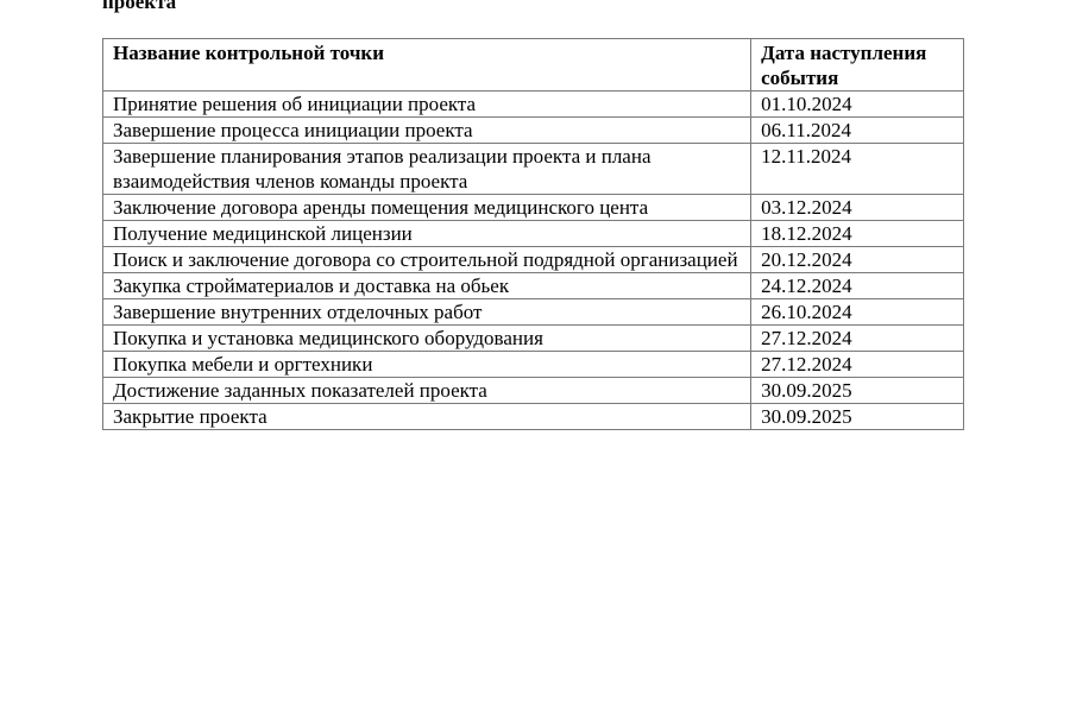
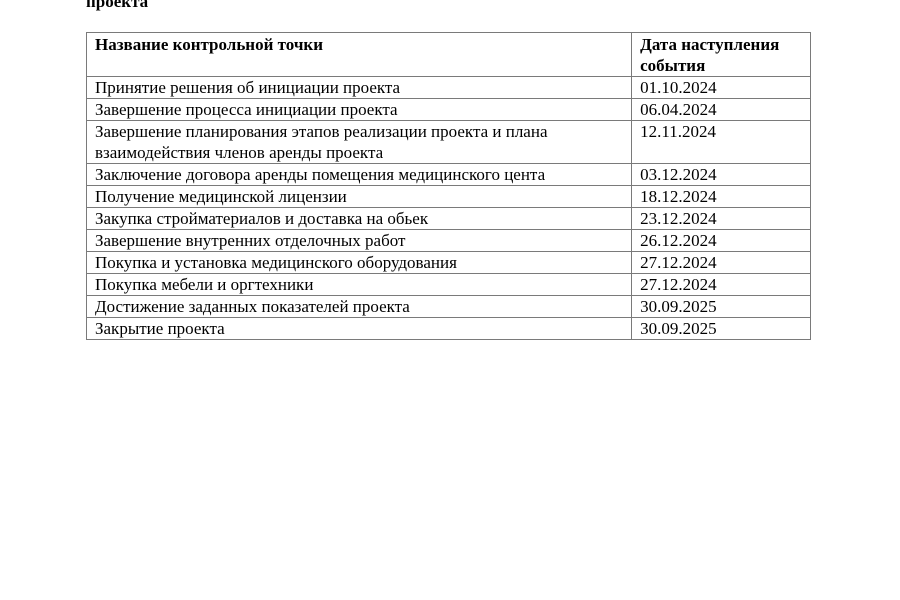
  проекта
  Название контрольной точки	Дата наступления события
  Принятие решения об инициации проекта	01.10.2024
- Завершение процесса инициации проекта	06.11.2024
+ Завершение процесса инициации проекта	06.04.2024
- Завершение планирования этапов реализации проекта и плана взаимодействия членов команды проекта	12.11.2024
+ Завершение планирования этапов реализации проекта и плана взаимодействия членов аренды проекта	12.11.2024
  Заключение договора аренды помещения медицинского цента	03.12.2024
  Получение медицинской лицензии	18.12.2024
- Поиск и заключение договора со строительной подрядной организацией	20.12.2024
- Закупка стройматериалов и доставка на обьек	24.12.2024
+ Закупка стройматериалов и доставка на обьек	23.12.2024
- Завершение внутренних отделочных работ	26.10.2024
+ Завершение внутренних отделочных работ	26.12.2024
  Покупка и установка медицинского оборудования	27.12.2024
  Покупка мебели и оргтехники	27.12.2024
  Достижение заданных показателей проекта	30.09.2025
  Закрытие проекта	30.09.2025
